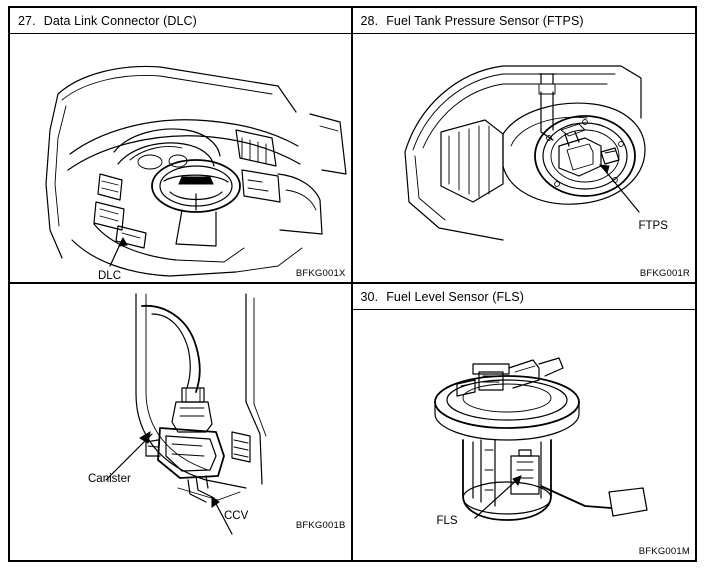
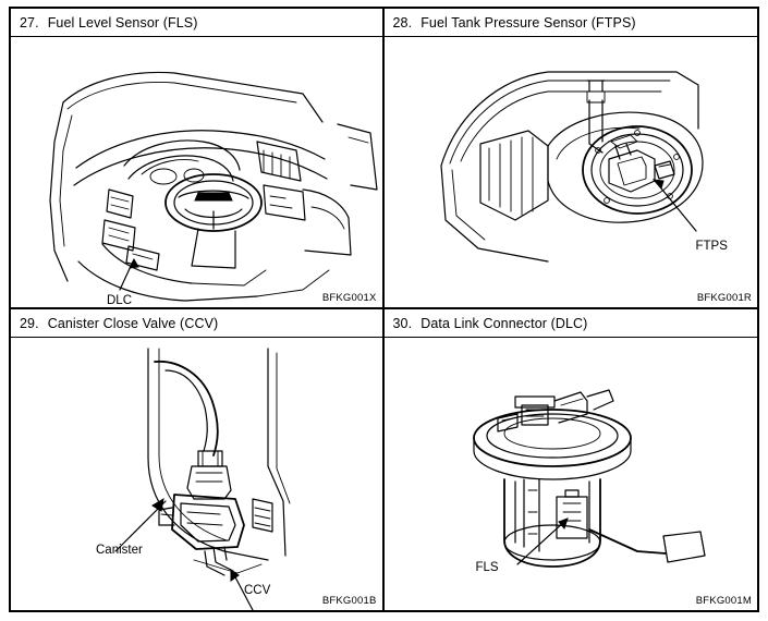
  27.
- Data Link Connector (DLC)
+ Fuel Level Sensor (FLS)
  DLC
  BFKG001X
  28.
  Fuel Tank Pressure Sensor (FTPS)
  FTPS
  BFKG001R
+ 29.
+ Canister Close Valve (CCV)
  Canister
  CCV
  BFKG001B
  30.
- Fuel Level Sensor (FLS)
+ Data Link Connector (DLC)
  FLS
  BFKG001M
